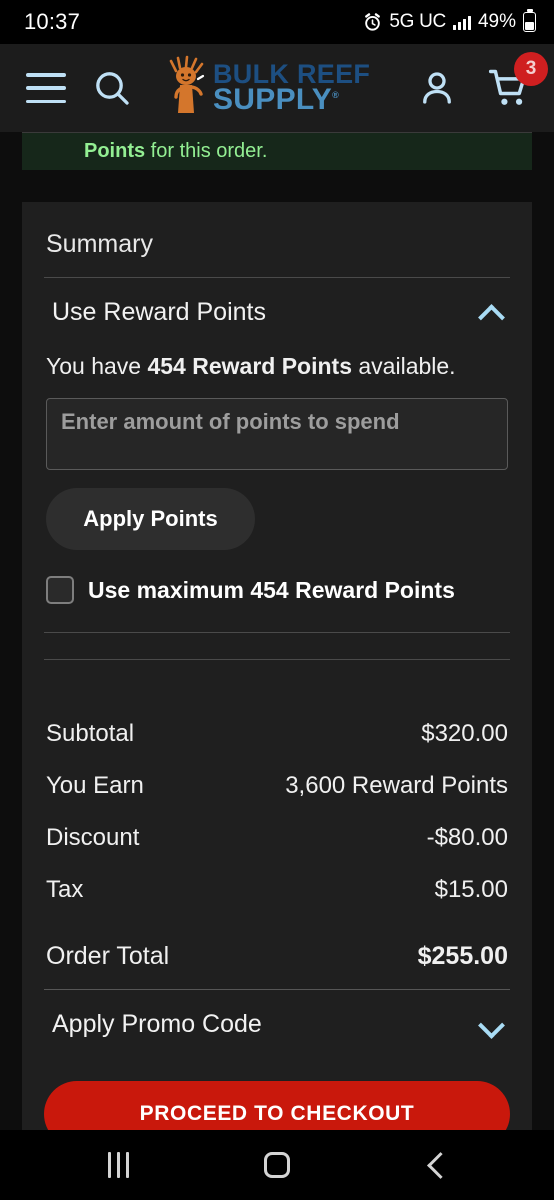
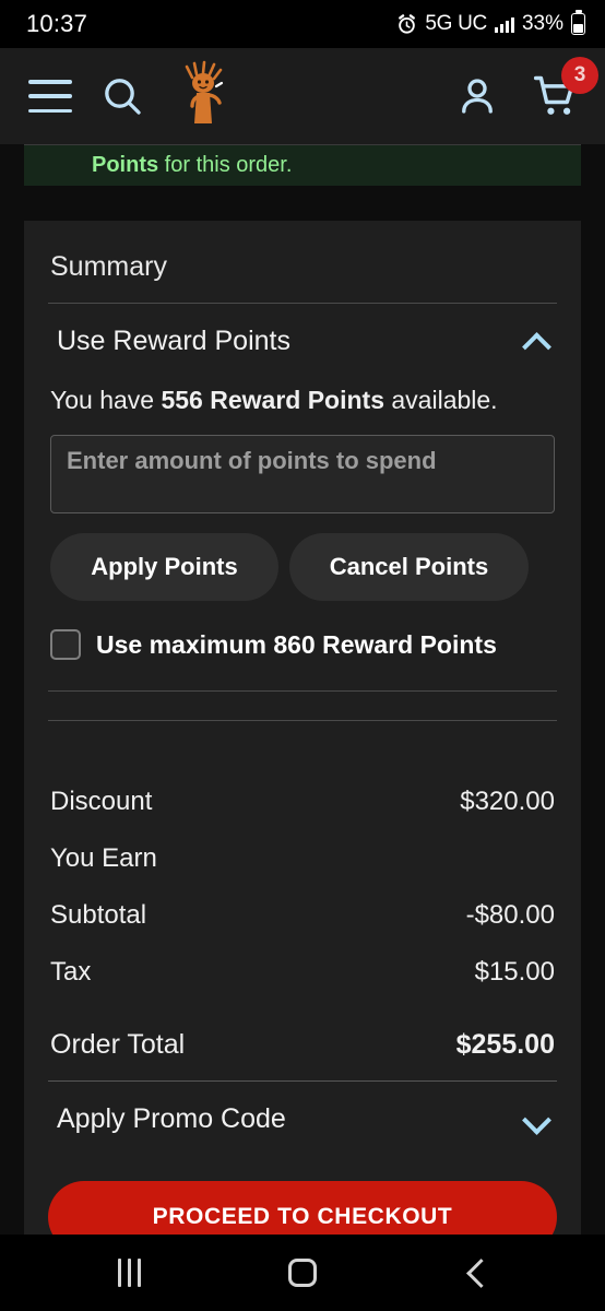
  10:37
  5G UC
- 49%
+ 33%
- BULK REEF
- SUPPLY®
  3
  Points for this order.
  Summary
  Use Reward Points
- You have 454 Reward Points available.
+ You have 556 Reward Points available.
  Enter amount of points to spend
  Apply Points
+ Cancel Points
- Use maximum 454 Reward Points
+ Use maximum 860 Reward Points
- Subtotal
+ Discount
  $320.00
  You Earn
- 3,600 Reward Points
- Discount
+ Subtotal
  -$80.00
  Tax
  $15.00
  Order Total
  $255.00
  Apply Promo Code
  PROCEED TO CHECKOUT
